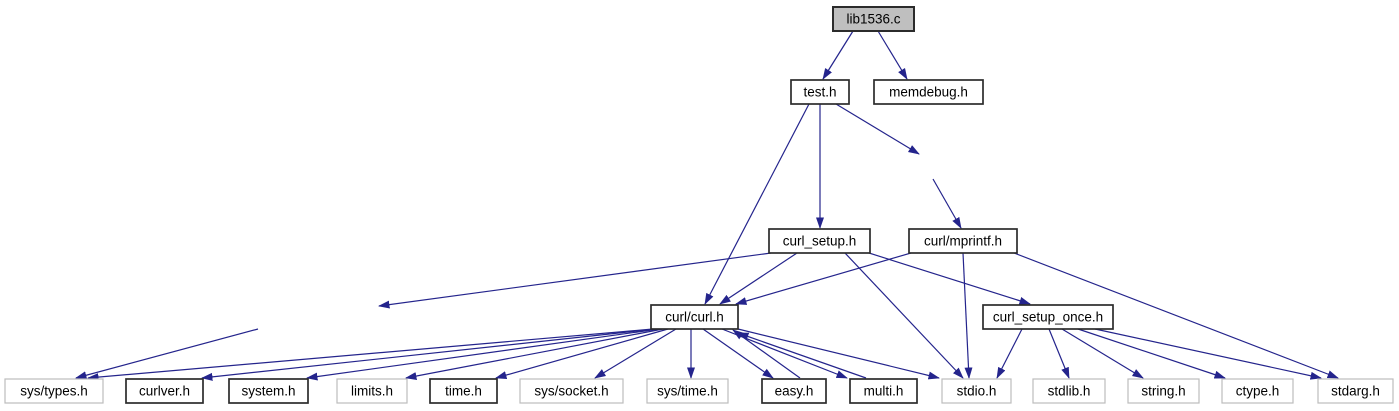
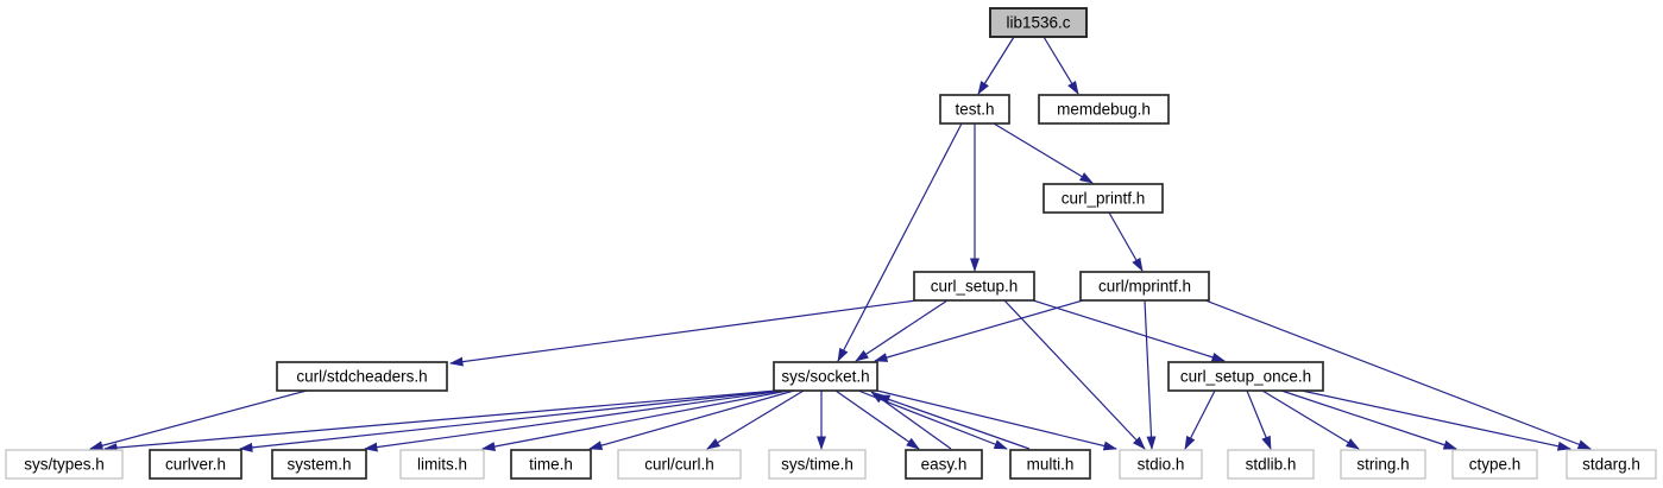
  lib1536.c
  test.h
  memdebug.h
+ curl_printf.h
  curl_setup.h
  curl/mprintf.h
+ curl/stdcheaders.h
- curl/curl.h
+ sys/socket.h
  curl_setup_once.h
  sys/types.h
  curlver.h
  system.h
  limits.h
  time.h
- sys/socket.h
+ curl/curl.h
  sys/time.h
  easy.h
  multi.h
  stdio.h
  stdlib.h
  string.h
  ctype.h
  stdarg.h
